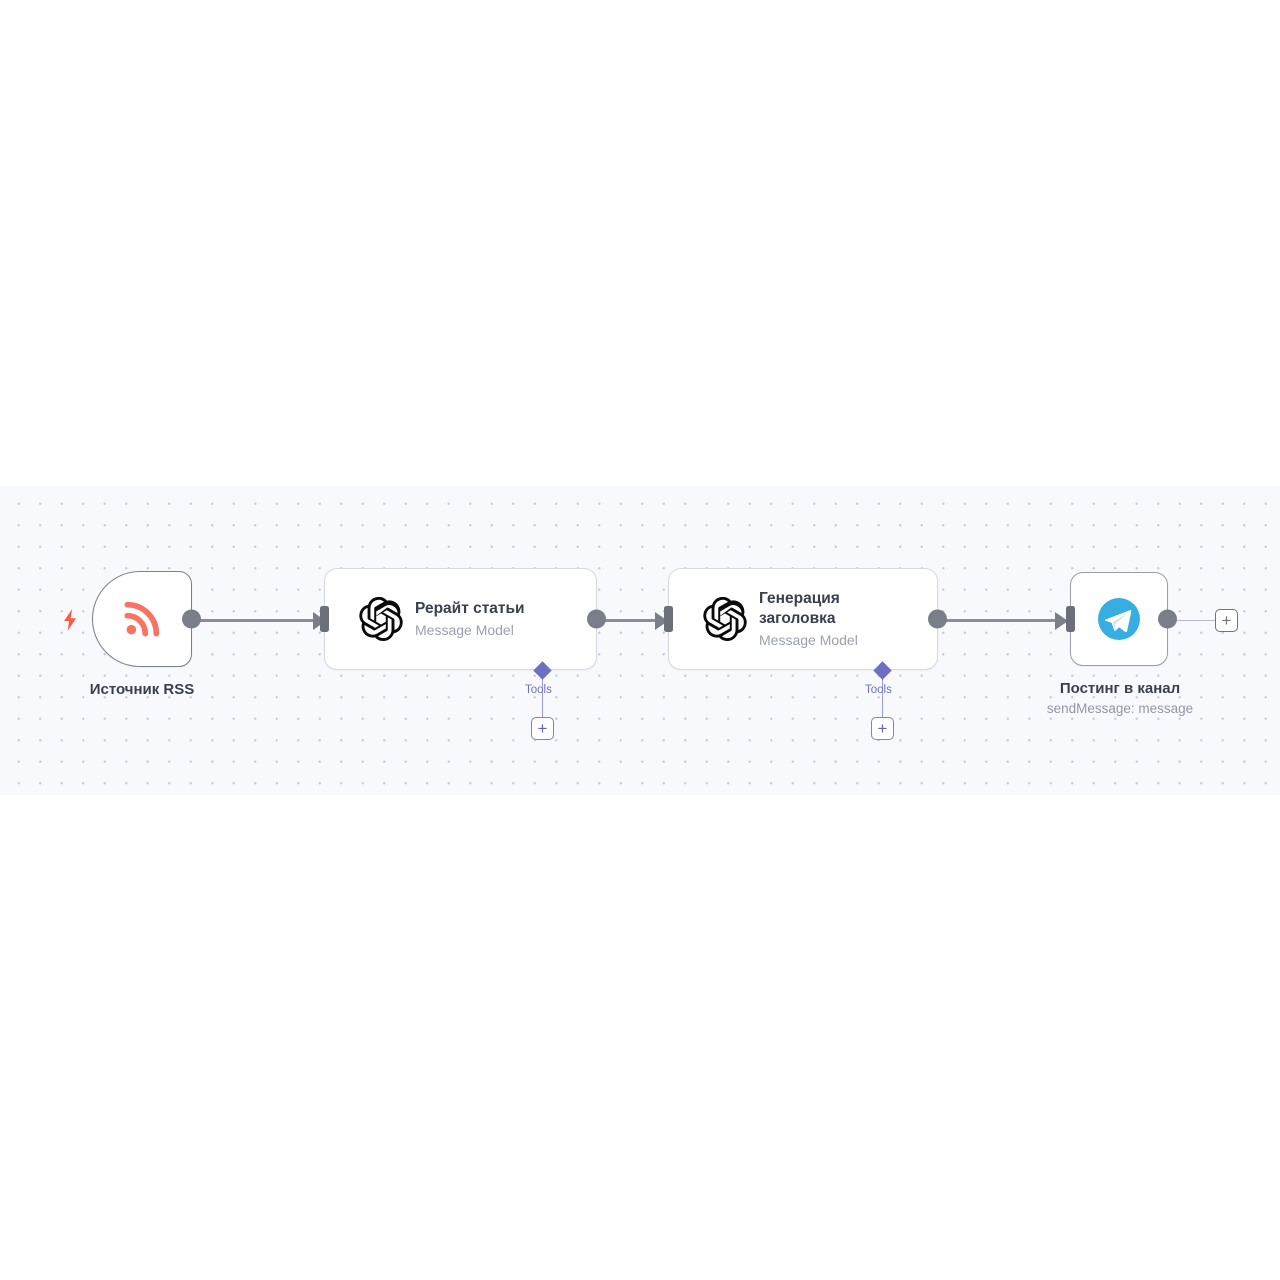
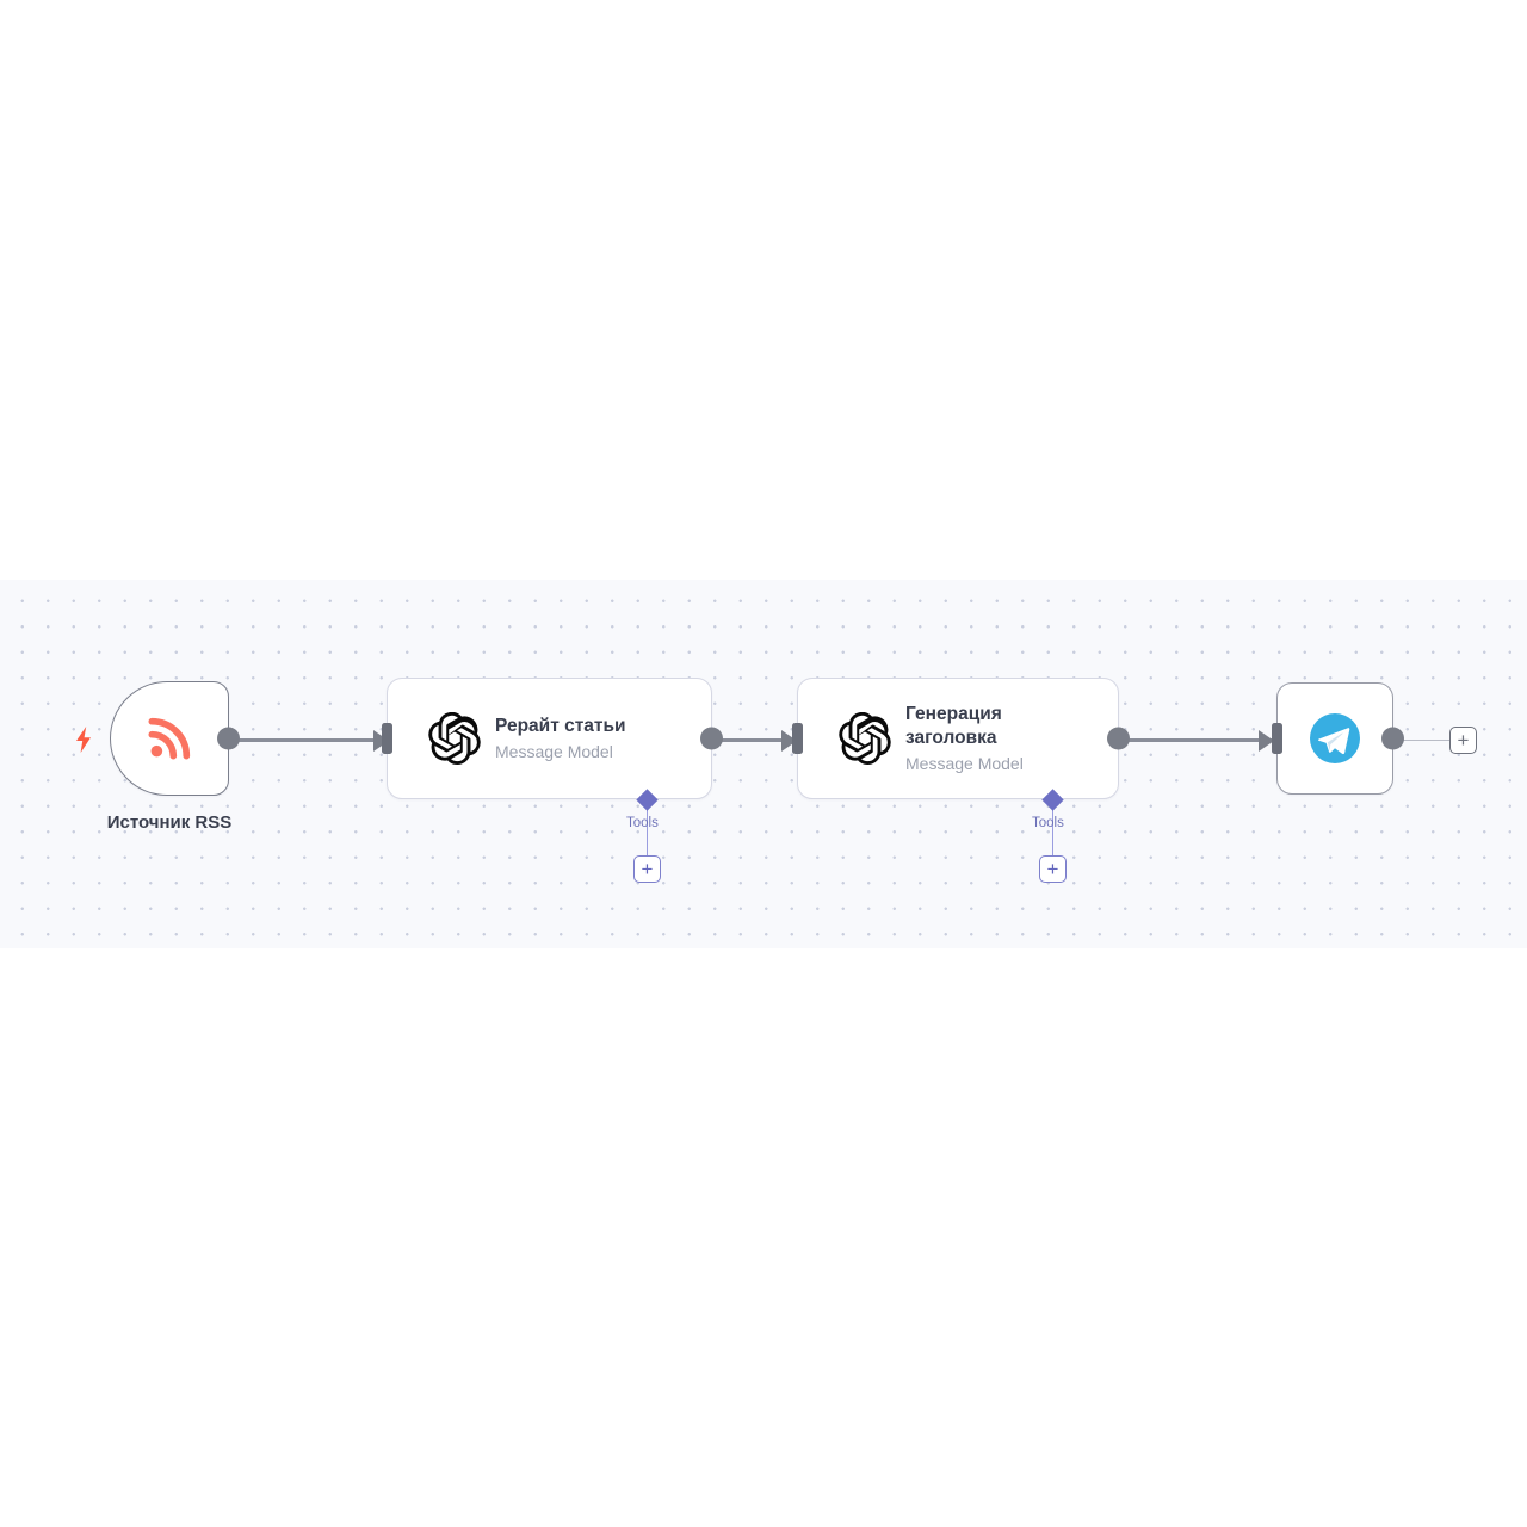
  Источник RSS
  Рерайт статьи
  Message Model
  Tools
  +
  Генерация заголовка
  Message Model
  Tools
  +
- Постинг в канал
- sendMessage: message
  +
